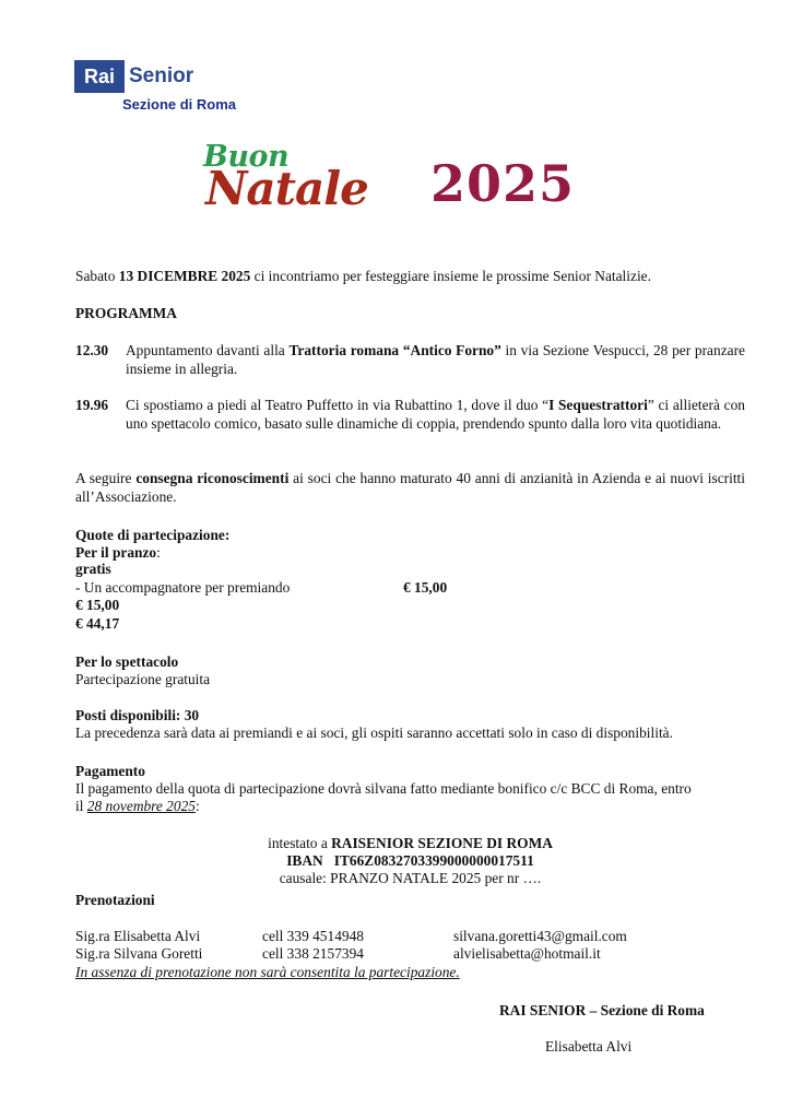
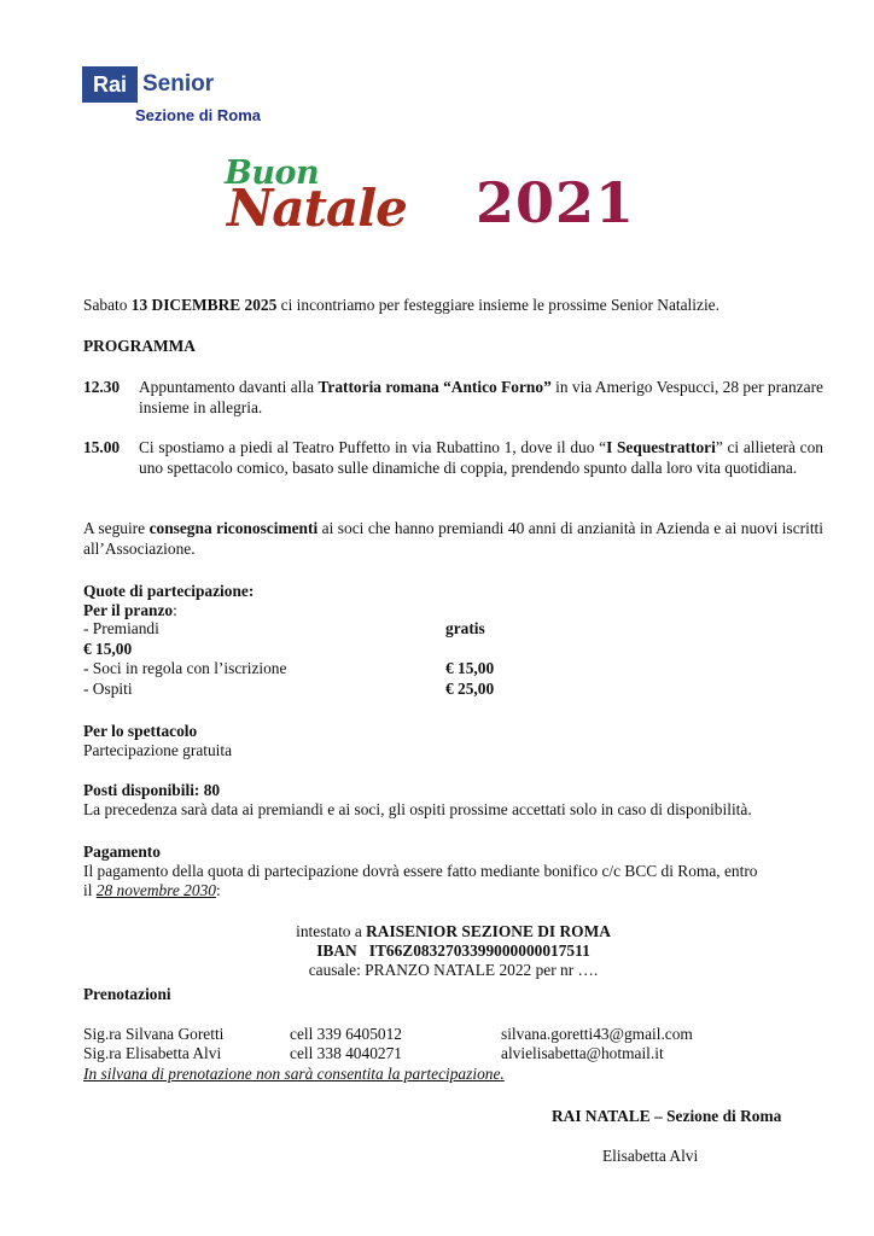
  Rai
  Senior
  Sezione di Roma
  Buon
  Natale
- 2025
+ 2021
  Sabato 13 DICEMBRE 2025 ci incontriamo per festeggiare insieme le prossime Senior Natalizie.
  PROGRAMMA
  12.30
- Appuntamento davanti alla Trattoria romana “Antico Forno” in via Sezione Vespucci, 28 per pranzare insieme in allegria.
+ Appuntamento davanti alla Trattoria romana “Antico Forno” in via Amerigo Vespucci, 28 per pranzare insieme in allegria.
- 19.96
+ 15.00
  Ci spostiamo a piedi al Teatro Puffetto in via Rubattino 1, dove il duo “I Sequestrattori” ci allieterà con uno spettacolo comico, basato sulle dinamiche di coppia, prendendo spunto dalla loro vita quotidiana.
- A seguire consegna riconoscimenti ai soci che hanno maturato 40 anni di anzianità in Azienda e ai nuovi iscritti all’Associazione.
+ A seguire consegna riconoscimenti ai soci che hanno premiandi 40 anni di anzianità in Azienda e ai nuovi iscritti all’Associazione.
  Quote di partecipazione:
  Per il pranzo:
+ - Premiandi
  gratis
- - Un accompagnatore per premiando
  € 15,00
+ - Soci in regola con l’iscrizione
  € 15,00
+ - Ospiti
- € 44,17
+ € 25,00
  Per lo spettacolo
  Partecipazione gratuita
- Posti disponibili: 30
+ Posti disponibili: 80
- La precedenza sarà data ai premiandi e ai soci, gli ospiti saranno accettati solo in caso di disponibilità.
+ La precedenza sarà data ai premiandi e ai soci, gli ospiti prossime accettati solo in caso di disponibilità.
  Pagamento
- Il pagamento della quota di partecipazione dovrà silvana fatto mediante bonifico c/c BCC di Roma, entro
+ Il pagamento della quota di partecipazione dovrà essere fatto mediante bonifico c/c BCC di Roma, entro
- il 28 novembre 2025:
+ il 28 novembre 2030:
  intestato a RAISENIOR SEZIONE DI ROMA
  IBAN IT66Z0832703399000000017511
- causale: PRANZO NATALE 2025 per nr ….
+ causale: PRANZO NATALE 2022 per nr ….
  Prenotazioni
- Sig.ra Elisabetta Alvi
+ Sig.ra Silvana Goretti
- cell 339 4514948
+ cell 339 6405012
  silvana.goretti43@gmail.com
- Sig.ra Silvana Goretti
+ Sig.ra Elisabetta Alvi
- cell 338 2157394
+ cell 338 4040271
  alvielisabetta@hotmail.it
- In assenza di prenotazione non sarà consentita la partecipazione.
+ In silvana di prenotazione non sarà consentita la partecipazione.
- RAI SENIOR – Sezione di Roma
+ RAI NATALE – Sezione di Roma
  Elisabetta Alvi
